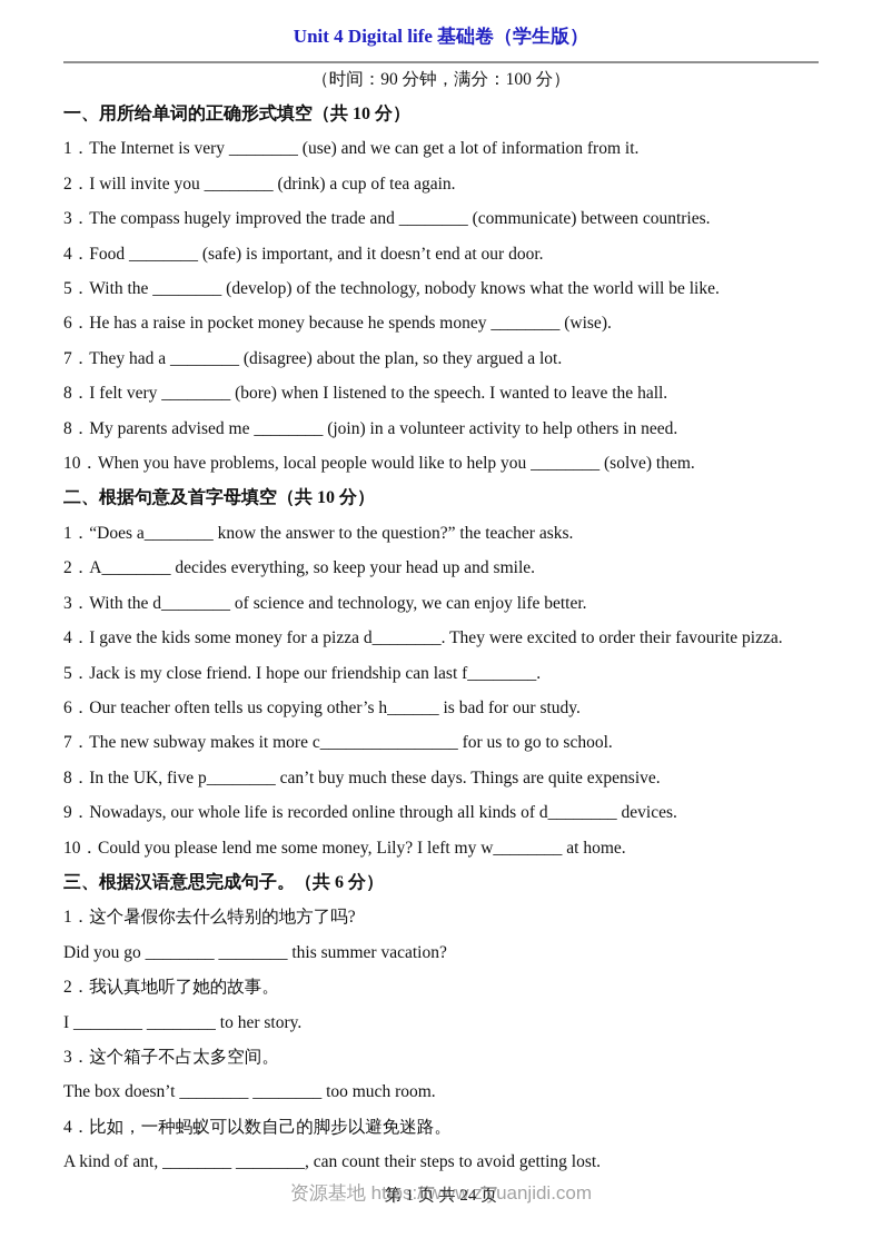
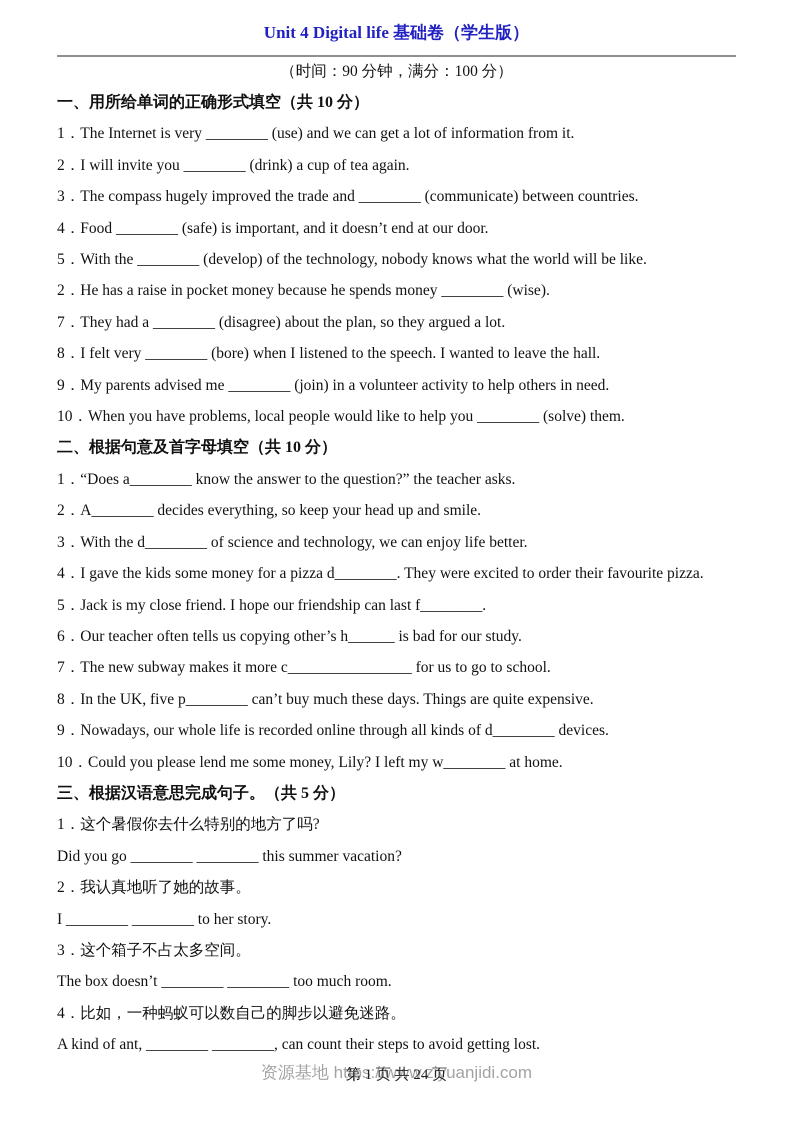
  Unit 4 Digital life 基础卷（学生版）
  （时间：90 分钟，满分：100 分）
  一、用所给单词的正确形式填空（共 10 分）
  1．The Internet is very ________ (use) and we can get a lot of information from it.
  2．I will invite you ________ (drink) a cup of tea again.
  3．The compass hugely improved the trade and ________ (communicate) between countries.
  4．Food ________ (safe) is important, and it doesn’t end at our door.
  5．With the ________ (develop) of the technology, nobody knows what the world will be like.
- 6．He has a raise in pocket money because he spends money ________ (wise).
+ 2．He has a raise in pocket money because he spends money ________ (wise).
  7．They had a ________ (disagree) about the plan, so they argued a lot.
  8．I felt very ________ (bore) when I listened to the speech. I wanted to leave the hall.
- 8．My parents advised me ________ (join) in a volunteer activity to help others in need.
+ 9．My parents advised me ________ (join) in a volunteer activity to help others in need.
  10．When you have problems, local people would like to help you ________ (solve) them.
  二、根据句意及首字母填空（共 10 分）
  1．“Does a________ know the answer to the question?” the teacher asks.
  2．A________ decides everything, so keep your head up and smile.
  3．With the d________ of science and technology, we can enjoy life better.
  4．I gave the kids some money for a pizza d________. They were excited to order their favourite pizza.
  5．Jack is my close friend. I hope our friendship can last f________.
  6．Our teacher often tells us copying other’s h______ is bad for our study.
  7．The new subway makes it more c________________ for us to go to school.
  8．In the UK, five p________ can’t buy much these days. Things are quite expensive.
  9．Nowadays, our whole life is recorded online through all kinds of d________ devices.
  10．Could you please lend me some money, Lily? I left my w________ at home.
- 三、根据汉语意思完成句子。（共 6 分）
+ 三、根据汉语意思完成句子。（共 5 分）
  1．这个暑假你去什么特别的地方了吗?
  Did you go ________ ________ this summer vacation?
  2．我认真地听了她的故事。
  I ________ ________ to her story.
  3．这个箱子不占太多空间。
  The box doesn’t ________ ________ too much room.
  4．比如，一种蚂蚁可以数自己的脚步以避免迷路。
  A kind of ant, ________ ________, can count their steps to avoid getting lost.
  资源基地 https://www.ziyuanjidi.com
  第 1 页 共 24 页
